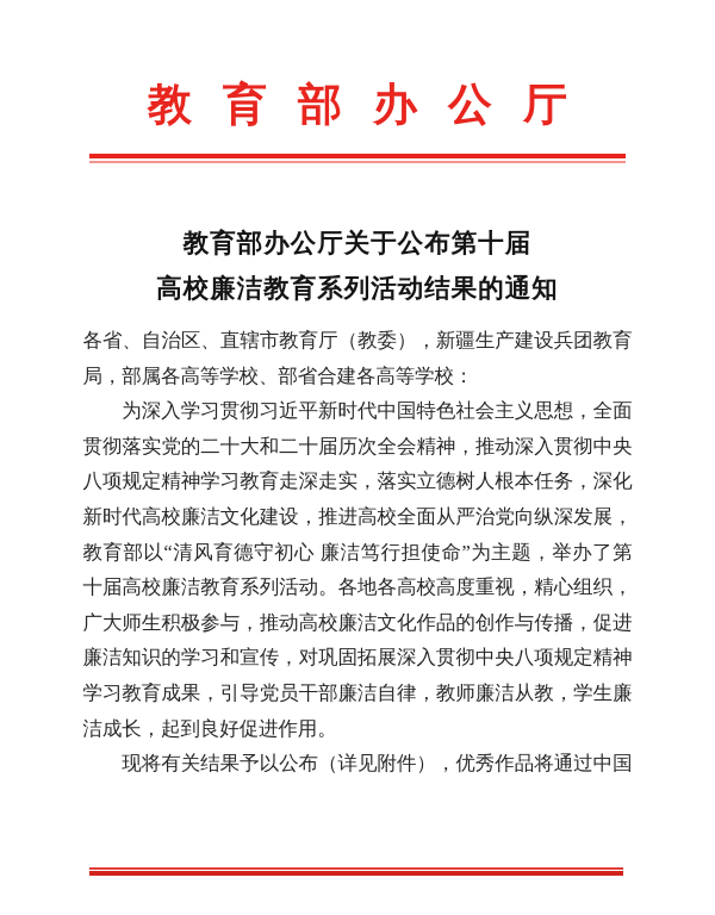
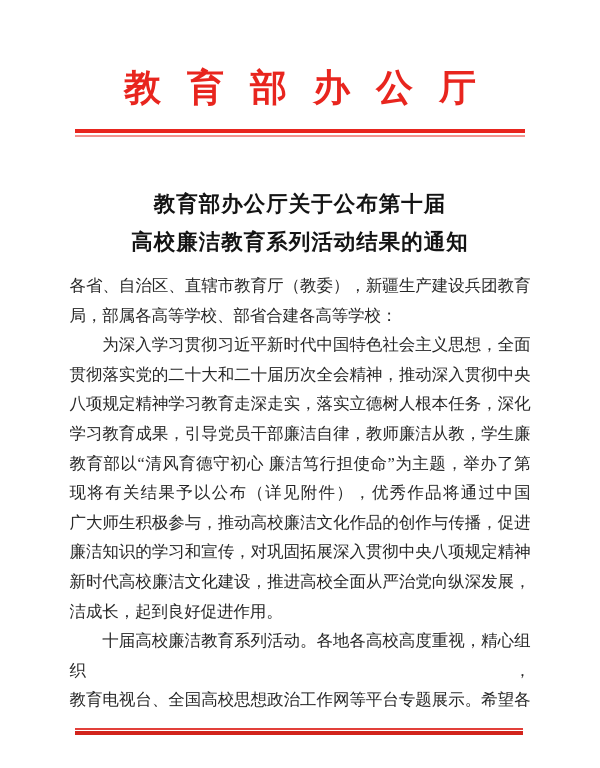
  教育部办公厅
  教育部办公厅关于公布第十届
  高校廉洁教育系列活动结果的通知
  各省、自治区、直辖市教育厅（教委），新疆生产建设兵团教育
  局，部属各高等学校、部省合建各高等学校：
  为深入学习贯彻习近平新时代中国特色社会主义思想，全面
  贯彻落实党的二十大和二十届历次全会精神，推动深入贯彻中央
  八项规定精神学习教育走深走实，落实立德树人根本任务，深化
- 新时代高校廉洁文化建设，推进高校全面从严治党向纵深发展，
+ 学习教育成果，引导党员干部廉洁自律，教师廉洁从教，学生廉
  教育部以“清风育德守初心 廉洁笃行担使命”为主题，举办了第
- 十届高校廉洁教育系列活动。各地各高校高度重视，精心组织，
+ 现将有关结果予以公布（详见附件），优秀作品将通过中国
  广大师生积极参与，推动高校廉洁文化作品的创作与传播，促进
  廉洁知识的学习和宣传，对巩固拓展深入贯彻中央八项规定精神
- 学习教育成果，引导党员干部廉洁自律，教师廉洁从教，学生廉
+ 新时代高校廉洁文化建设，推进高校全面从严治党向纵深发展，
  洁成长，起到良好促进作用。
- 现将有关结果予以公布（详见附件），优秀作品将通过中国
+ 十届高校廉洁教育系列活动。各地各高校高度重视，精心组织，
+ 教育电视台、全国高校思想政治工作网等平台专题展示。希望各
